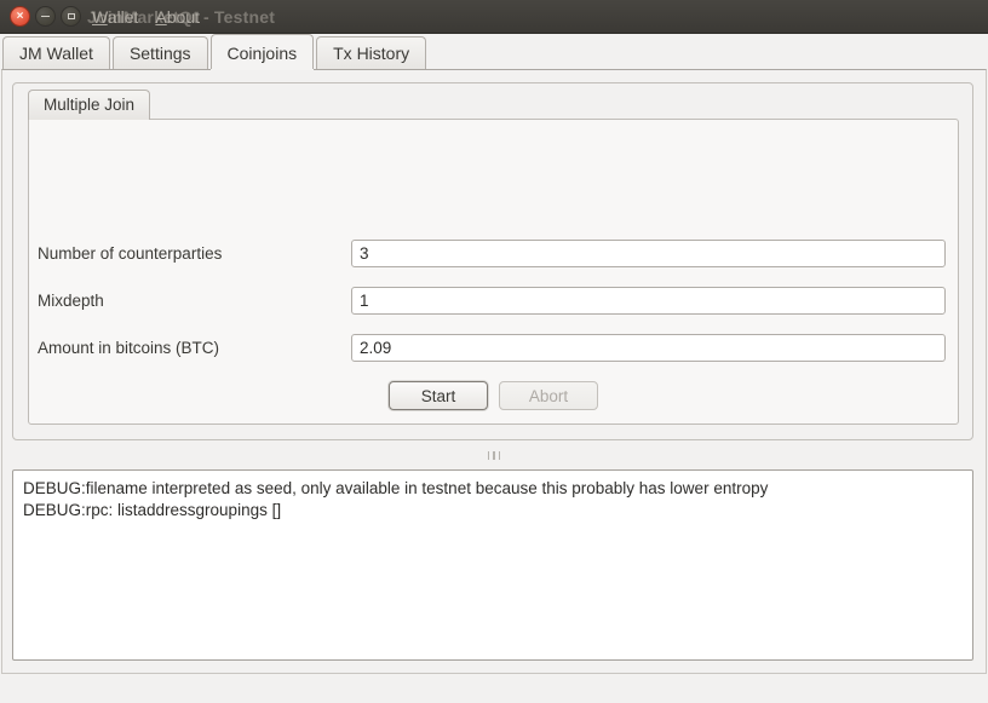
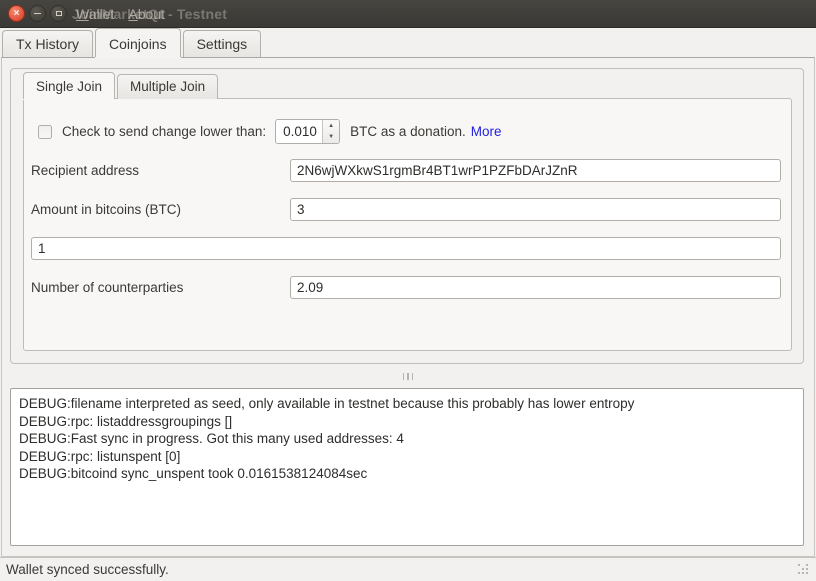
  ×
  JoinMarketQt - Testnet
  Wallet
  About
- JM Wallet
- Settings
+ Tx History
  Coinjoins
- Tx History
+ Settings
+ Single Join
  Multiple Join
+ Check to send change lower than:
+ 0.010
+ BTC as a donation.
+ More
+ Recipient address
+ 2N6wjWXkwS1rgmBr4BT1wrP1PZFbDArJZnR
- Number of counterparties
+ Amount in bitcoins (BTC)
  3
- Mixdepth
  1
- Amount in bitcoins (BTC)
+ Number of counterparties
  2.09
- Start
- Abort
  DEBUG:filename interpreted as seed, only available in testnet because this probably has lower entropy
  DEBUG:rpc: listaddressgroupings []
+ DEBUG:Fast sync in progress. Got this many used addresses: 4
+ DEBUG:rpc: listunspent [0]
+ DEBUG:bitcoind sync_unspent took 0.0161538124084sec
+ Wallet synced successfully.
